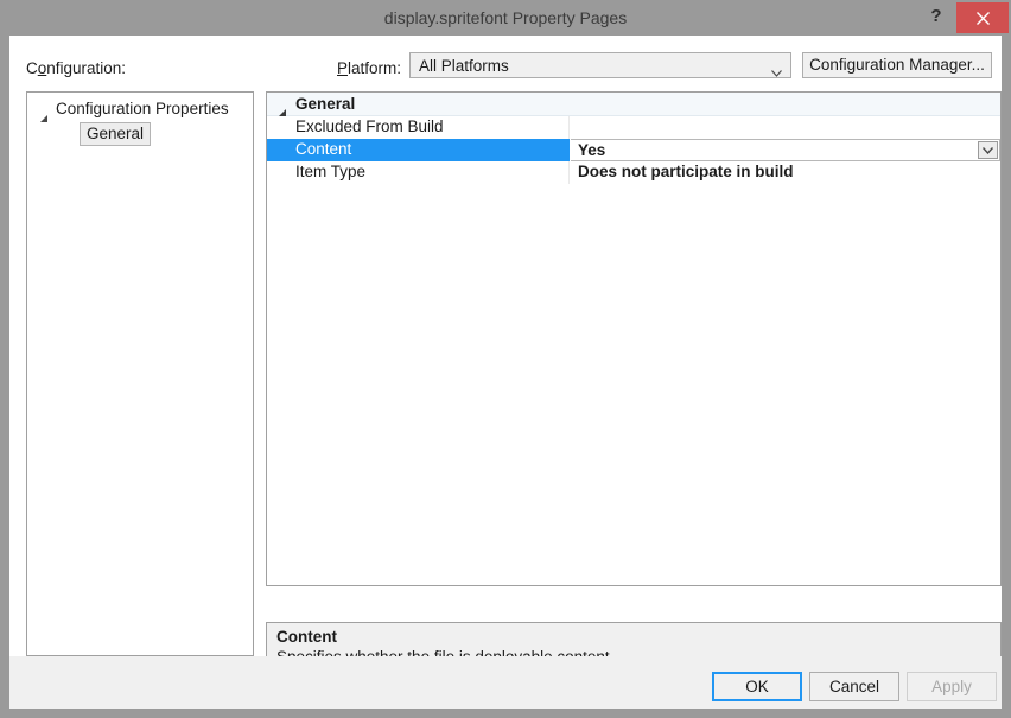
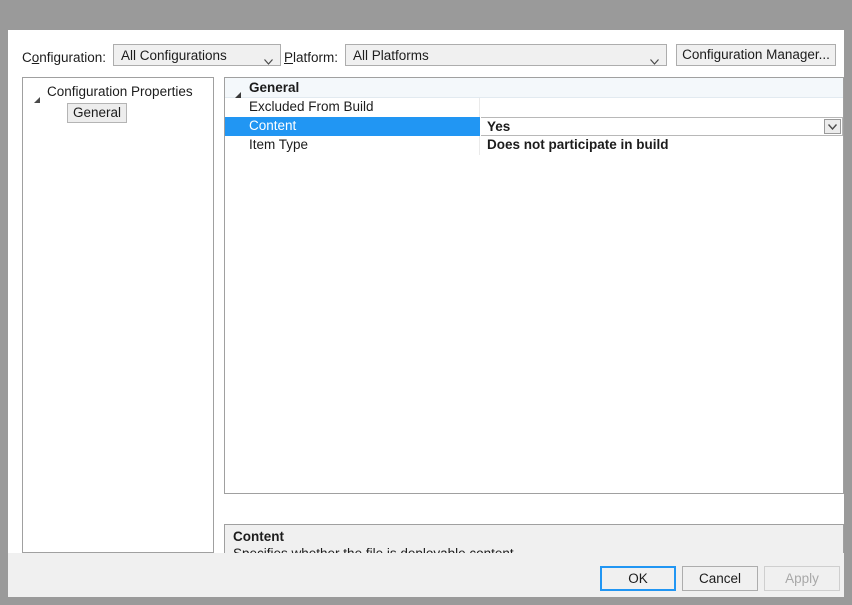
- display.spritefont Property Pages
- ?
  Configuration:
+ All Configurations
  Platform:
  All Platforms
  Configuration Manager...
  Configuration Properties
  General
  General
  Excluded From Build
  Content
  Yes
  Item Type
  Does not participate in build
  Content
  OK
  Cancel
  Apply
